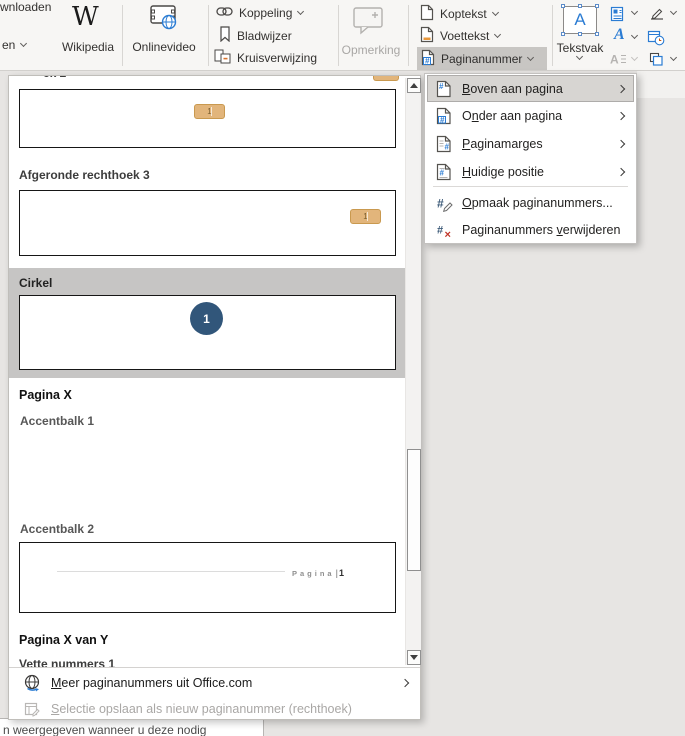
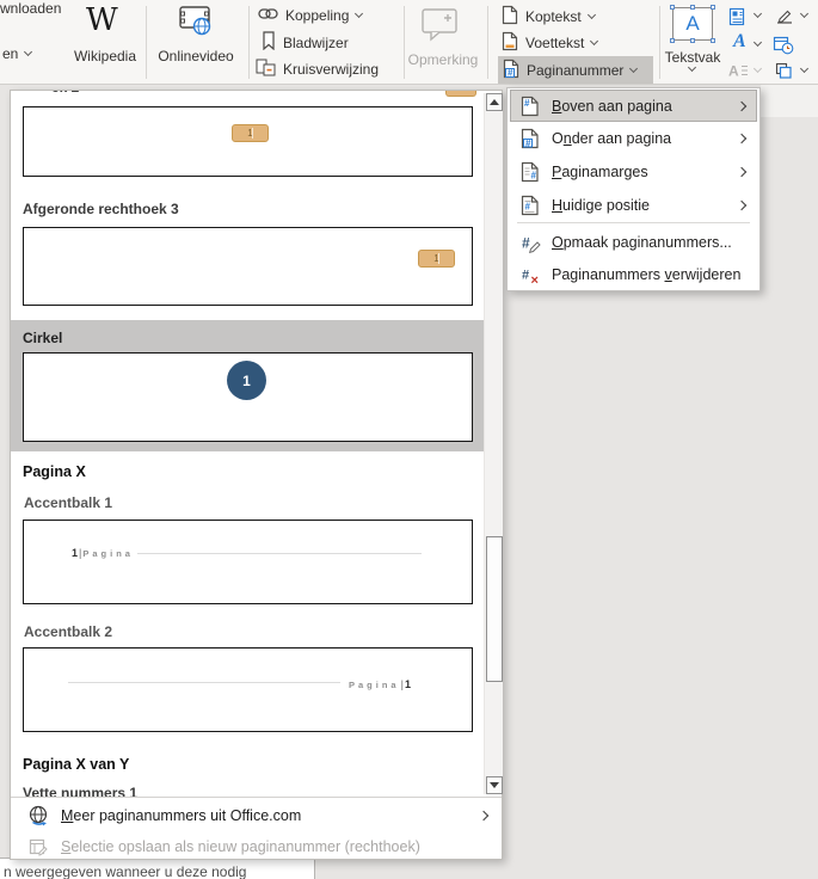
  wnloaden
  en
  W
  Wikipedia
  Onlinevideo
  Koppeling
  Bladwijzer
  Kruisverwijzing
  Opmerking
  Koptekst
  Voettekst
  #
  Paginanummer
  A
  Tekstvak
  A
  A
  #
  Boven aan pagina
  #
  Onder aan pagina
  #
  Paginamarges
  #
  Huidige positie
  #
  Opmaak paginanummers...
  #
  ×
  Paginanummers verwijderen
  1
  Afgeronde rechthoek 3
  1
  Cirkel
  1
  Pagina X
  Accentbalk 1
+ 1|Pagina
  Accentbalk 2
  Pagina|1
  Pagina X van Y
  Vette nummers 1
  Meer paginanummers uit Office.com
  Selectie opslaan als nieuw paginanummer (rechthoek)
  n weergegeven wanneer u deze nodig
